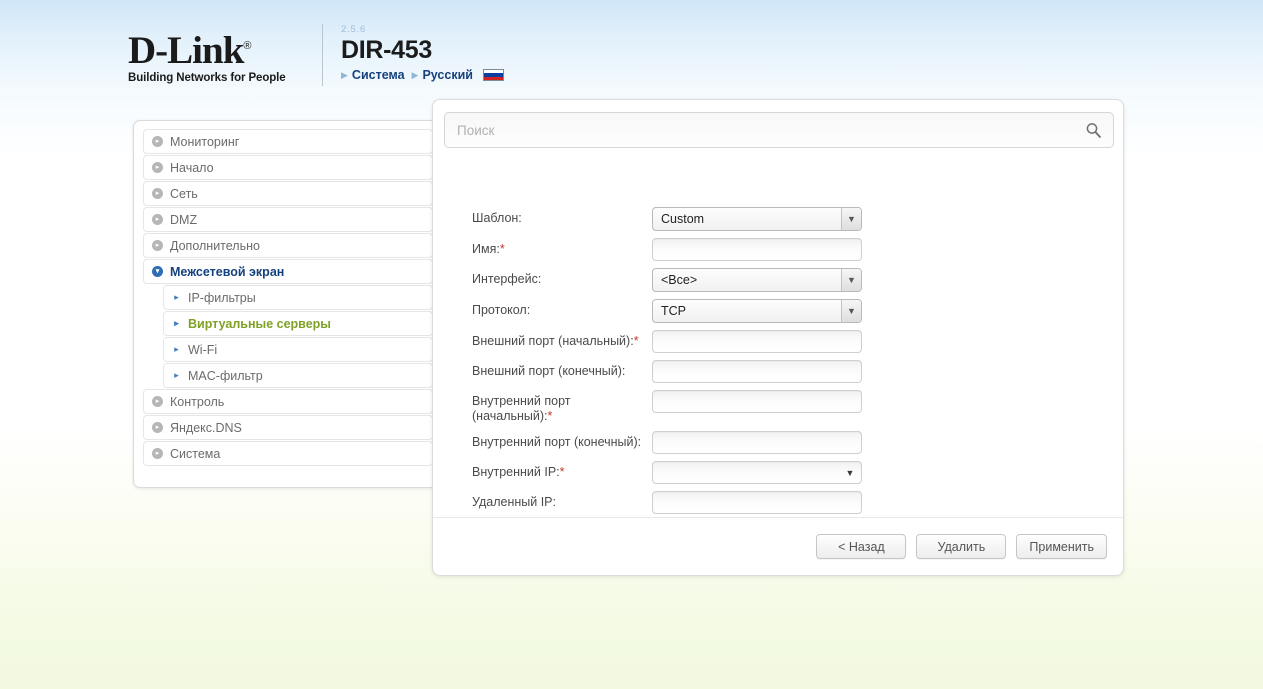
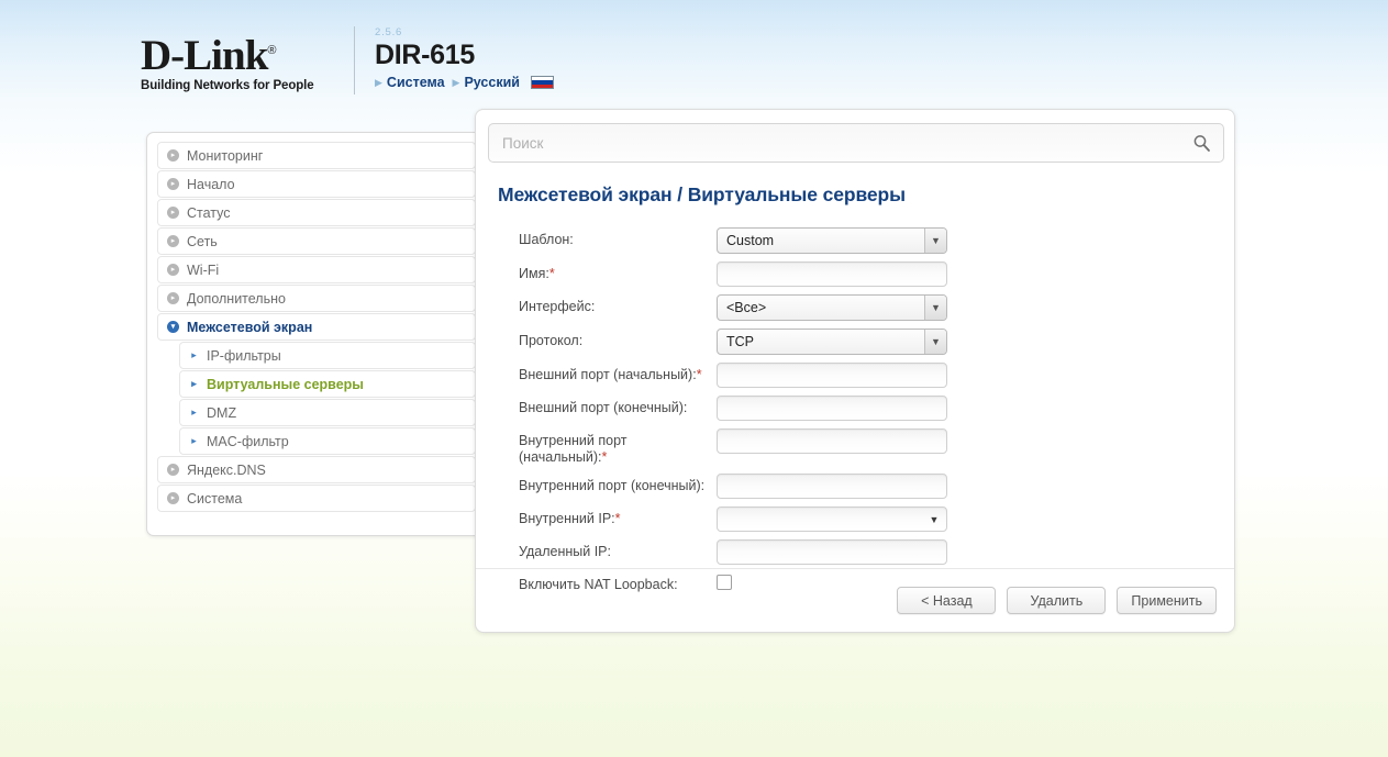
  D-Link®
  Building Networks for People
  2.5.6
- DIR-453
+ DIR-615
  ▶
  Система
  ▶
  Русский
  Мониторинг
  Начало
+ Статус
  Сеть
- DMZ
+ Wi-Fi
  Дополнительно
  Межсетевой экран
  ▸
  IP-фильтры
  ▸
  Виртуальные серверы
  ▸
- Wi-Fi
+ DMZ
  ▸
  MAC-фильтр
- Контроль
  Яндекс.DNS
  Система
  Поиск
+ Межсетевой экран / Виртуальные серверы
  Шаблон:
  Custom
  ▼
  Имя:*
  Интерфейс:
  <Все>
  ▼
  Протокол:
  TCP
  ▼
  Внешний порт (начальный):*
  Внешний порт (конечный):
  Внутренний порт (начальный):*
  Внутренний порт (конечный):
  Внутренний IP:*
  ▼
  Удаленный IP:
+ Включить NAT Loopback:
  < Назад
  Удалить
  Применить
